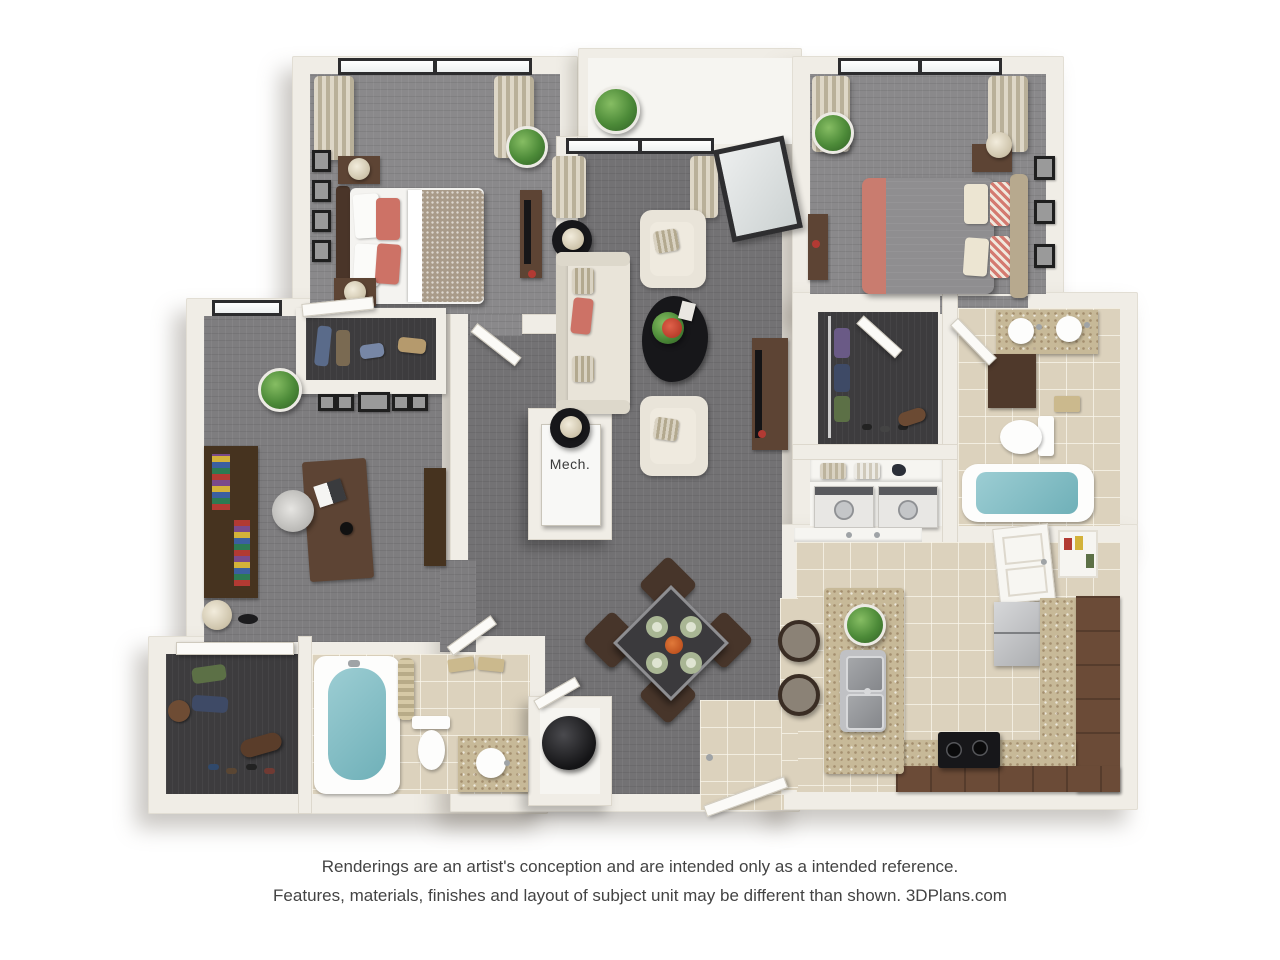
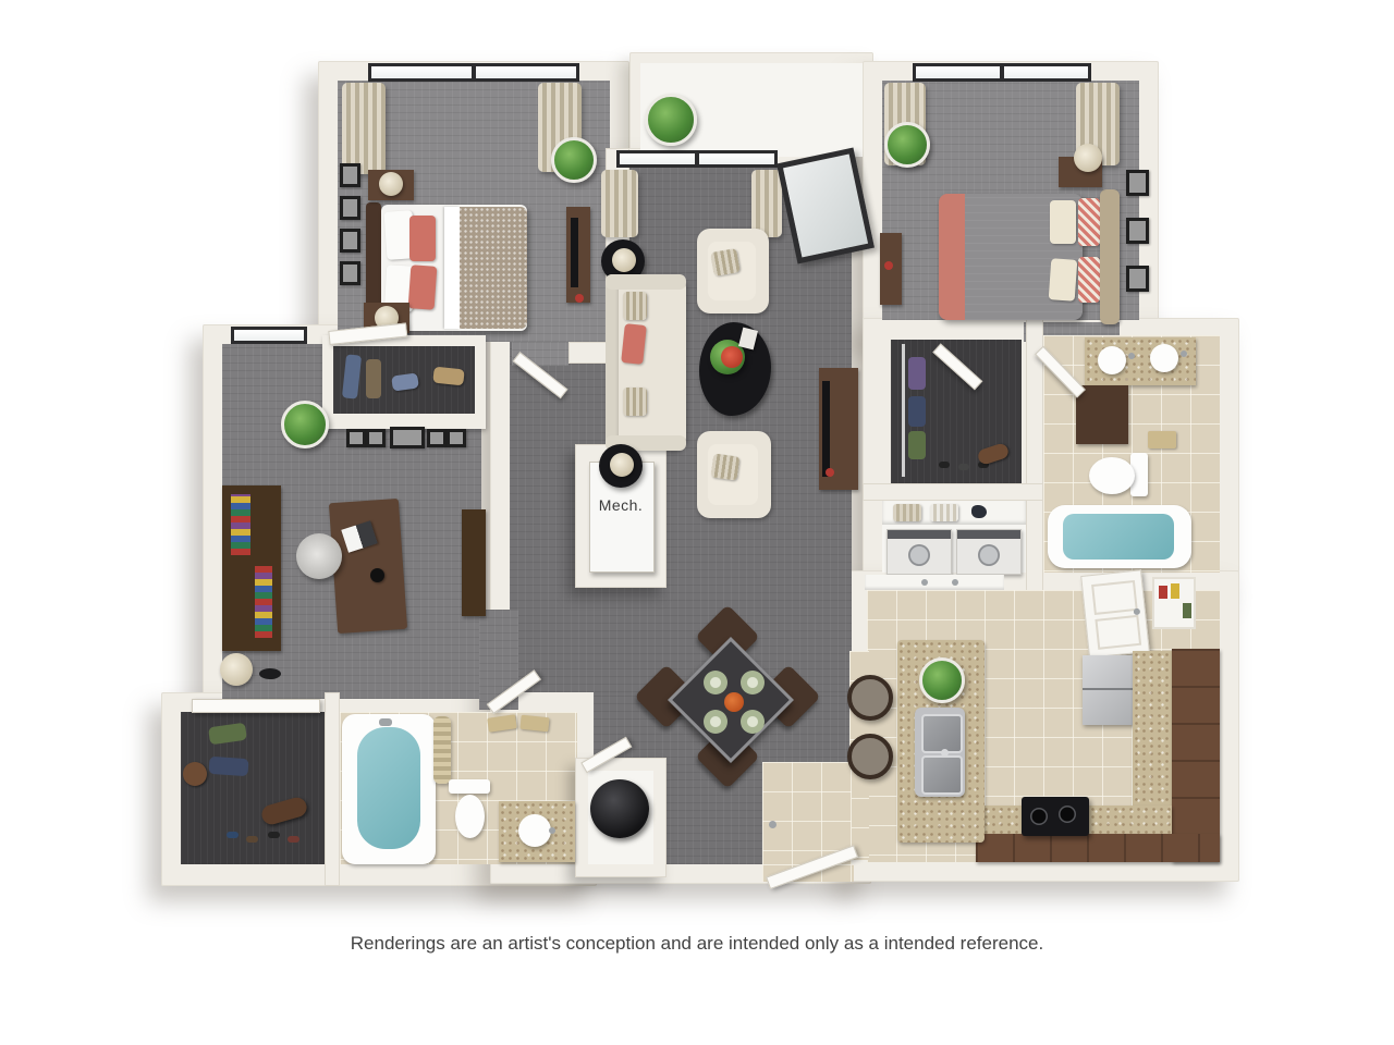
  Mech.
  Renderings are an artist's conception and are intended only as a intended reference.
- Features, materials, finishes and layout of subject unit may be different than shown. 3DPlans.com
